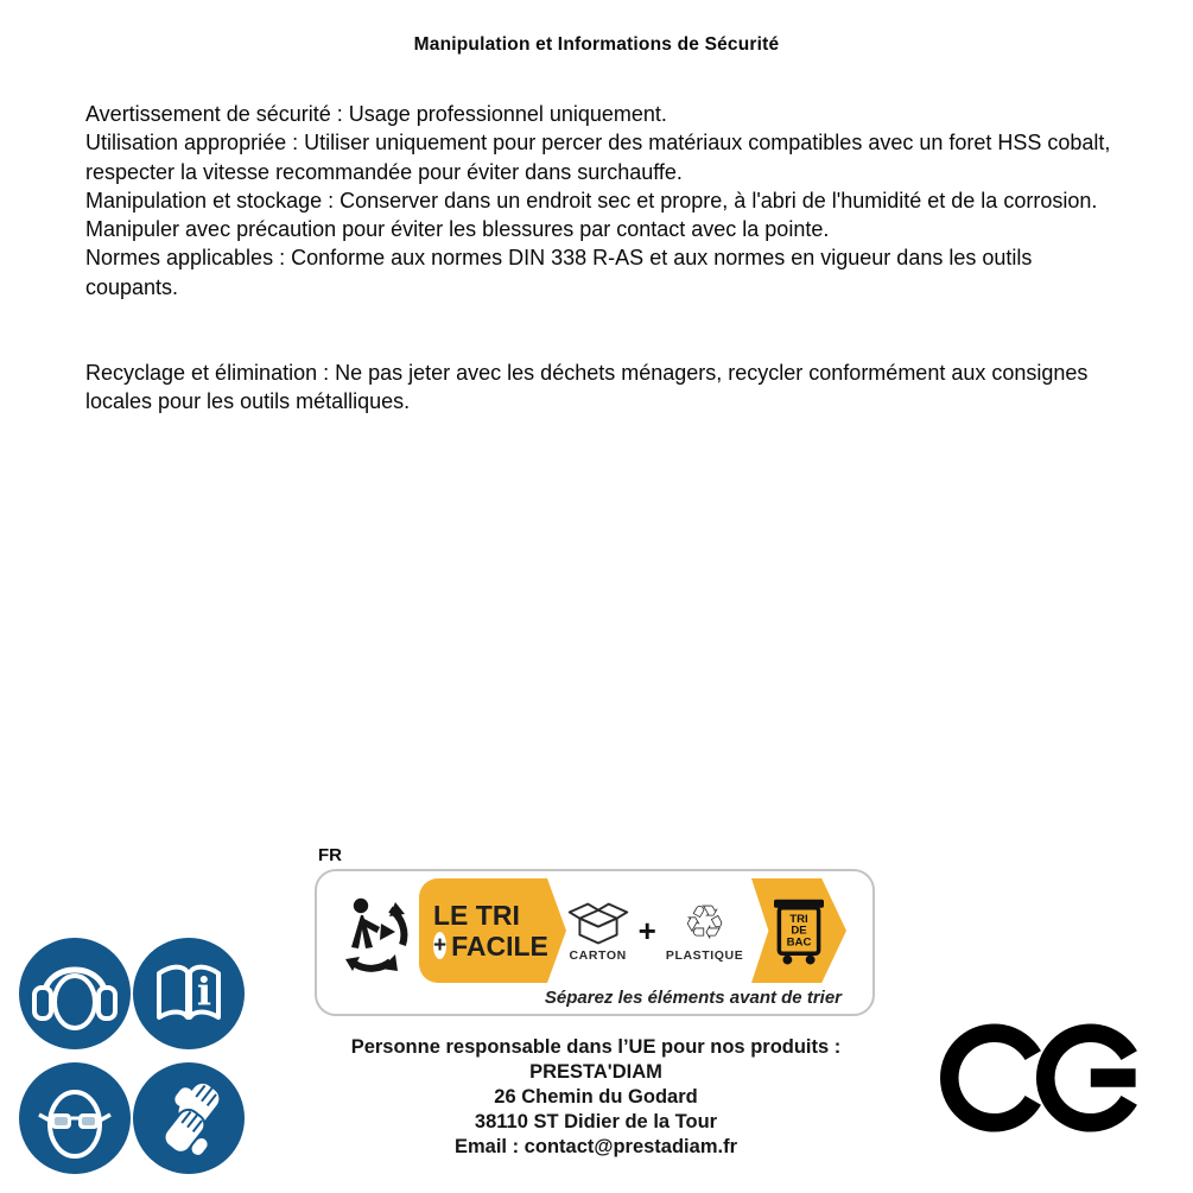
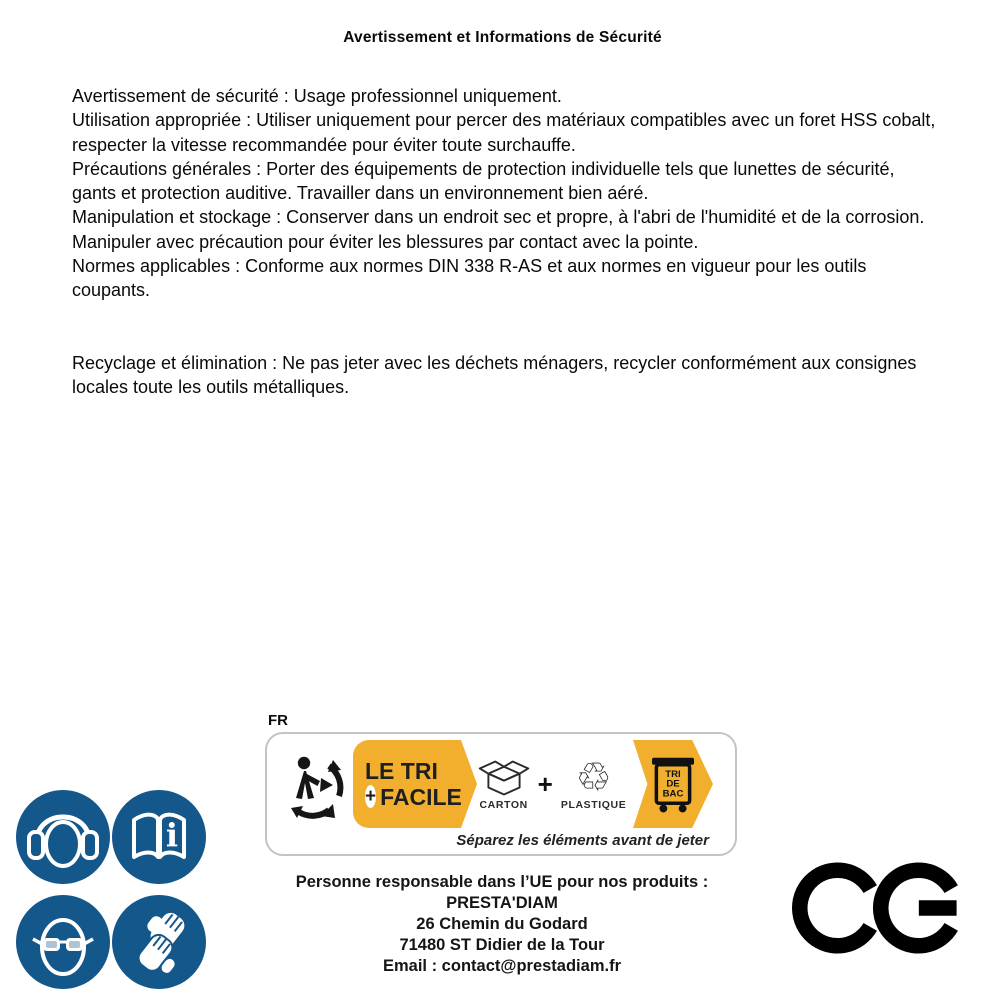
- Manipulation et Informations de Sécurité
+ Avertissement et Informations de Sécurité
  Avertissement de sécurité : Usage professionnel uniquement.
- Utilisation appropriée : Utiliser uniquement pour percer des matériaux compatibles avec un foret HSS cobalt, respecter la vitesse recommandée pour éviter dans surchauffe.
+ Utilisation appropriée : Utiliser uniquement pour percer des matériaux compatibles avec un foret HSS cobalt, respecter la vitesse recommandée pour éviter toute surchauffe.
+ Précautions générales : Porter des équipements de protection individuelle tels que lunettes de sécurité, gants et protection auditive. Travailler dans un environnement bien aéré.
  Manipulation et stockage : Conserver dans un endroit sec et propre, à l'abri de l'humidité et de la corrosion. Manipuler avec précaution pour éviter les blessures par contact avec la pointe.
- Normes applicables : Conforme aux normes DIN 338 R-AS et aux normes en vigueur dans les outils coupants.
+ Normes applicables : Conforme aux normes DIN 338 R-AS et aux normes en vigueur pour les outils coupants.
- Recyclage et élimination : Ne pas jeter avec les déchets ménagers, recycler conformément aux consignes locales pour les outils métalliques.
+ Recyclage et élimination : Ne pas jeter avec les déchets ménagers, recycler conformément aux consignes locales toute les outils métalliques.
  FR
  LE TRI
  +
  FACILE
  CARTON
  +
  ♲
  PLASTIQUE
  TRI
  DE
  BAC
- Séparez les éléments avant de trier
+ Séparez les éléments avant de jeter
  i
  Personne responsable dans l’UE pour nos produits :
  PRESTA'DIAM
  26 Chemin du Godard
- 38110 ST Didier de la Tour
+ 71480 ST Didier de la Tour
  Email : contact@prestadiam.fr
